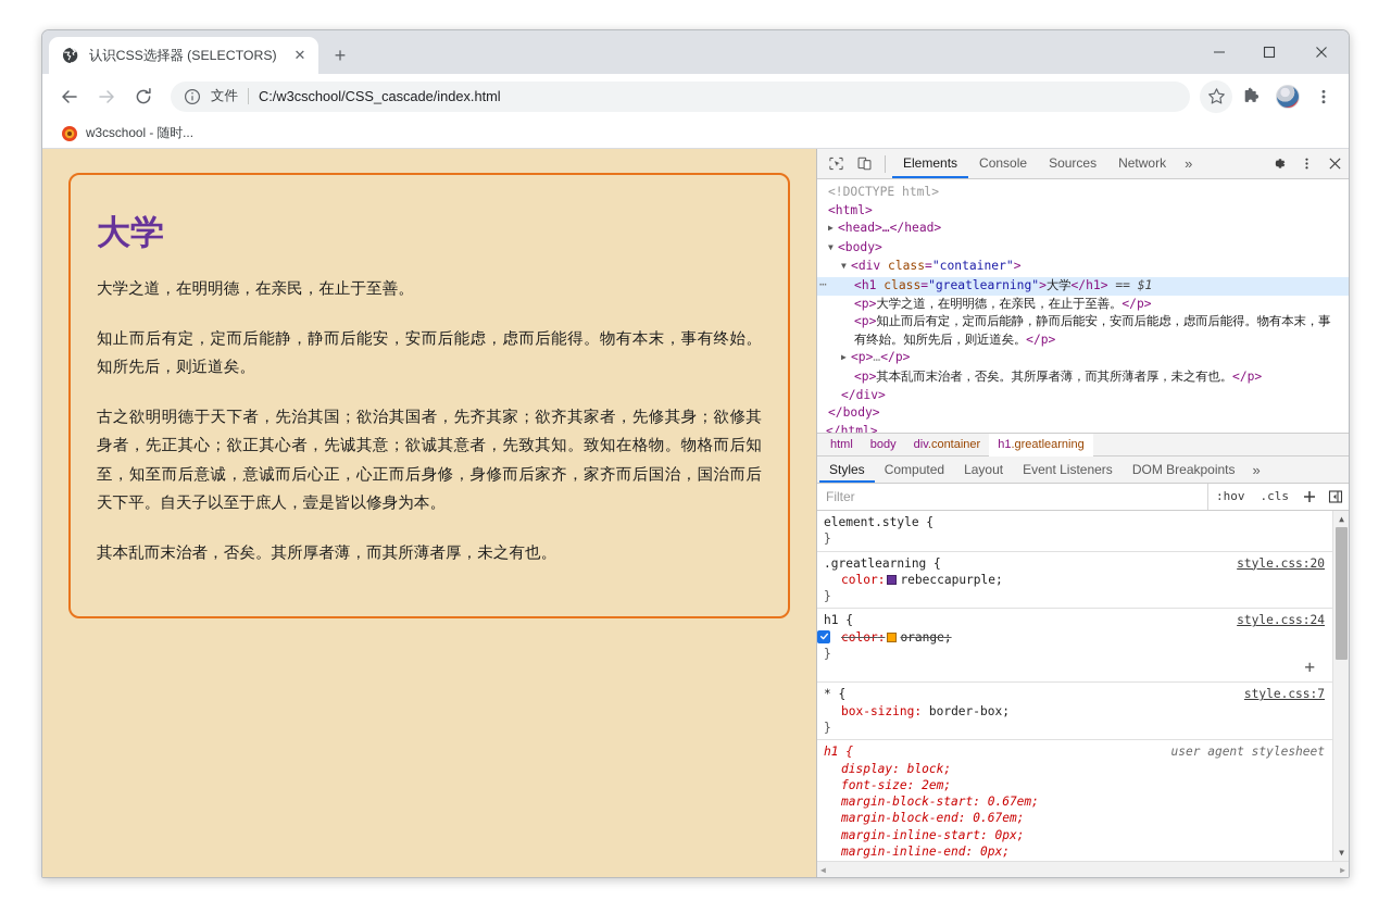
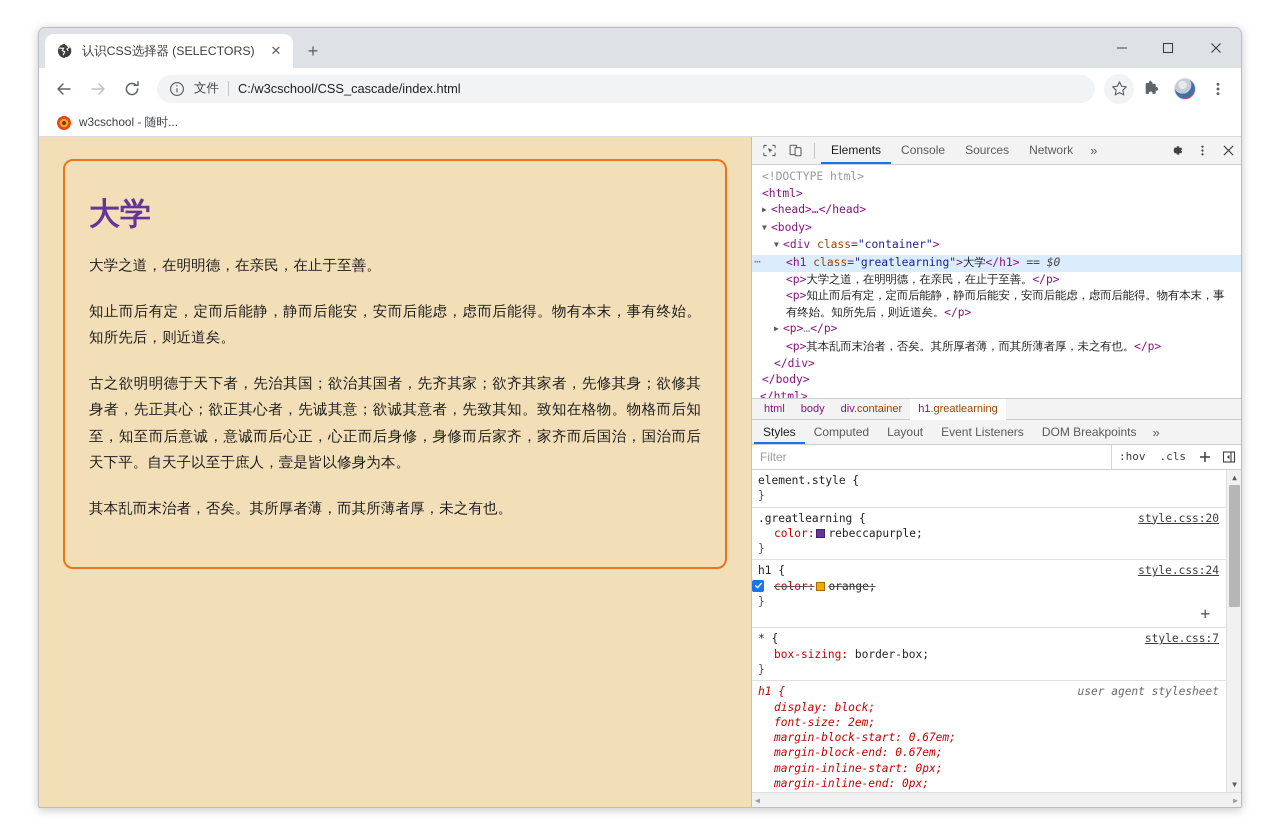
  认识CSS选择器 (SELECTORS)
  ✕
  +
  文件
  C:/w3cschool/CSS_cascade/index.html
  w3cschool - 随时...
  大学
  大学之道，在明明德，在亲民，在止于至善。
  知止而后有定，定而后能静，静而后能安，安而后能虑，虑而后能得。物有本末，事有终始。知所先后，则近道矣。
  古之欲明明德于天下者，先治其国；欲治其国者，先齐其家；欲齐其家者，先修其身；欲修其身者，先正其心；欲正其心者，先诚其意；欲诚其意者，先致其知。致知在格物。物格而后知至，知至而后意诚，意诚而后心正，心正而后身修，身修而后家齐，家齐而后国治，国治而后天下平。自天子以至于庶人，壹是皆以修身为本。
  其本乱而末治者，否矣。其所厚者薄，而其所薄者厚，未之有也。
  Elements
  Console
  Sources
  Network
  »
  <!DOCTYPE html>
  <html>
  ▶ <head>…</head>
  ▼ <body>
  ▼ <div class="container">
  ⋯
- <h1 class="greatlearning">大学</h1> == $1
+ <h1 class="greatlearning">大学</h1> == $0
  <p>大学之道，在明明德，在亲民，在止于至善。</p>
  <p>知止而后有定，定而后能静，静而后能安，安而后能虑，虑而后能得。物有本末，事有终始。知所先后，则近道矣。</p>
  ▶ <p>…</p>
  <p>其本乱而末治者，否矣。其所厚者薄，而其所薄者厚，未之有也。</p>
  </div>
  </body>
  </html>
  html
  body
  div.container
  h1.greatlearning
  Styles
  Computed
  Layout
  Event Listeners
  DOM Breakpoints
  »
  Filter
  :hov
  .cls
  element.style {
  }
  .greatlearning {
  style.css:20
  color: rebeccapurple;
  }
  h1 {
  style.css:24
  color: orange;
  }
  +
  * {
  style.css:7
  box-sizing: border-box;
  }
  h1 {
  user agent stylesheet
  display: block;
  font-size: 2em;
  margin-block-start: 0.67em;
  margin-block-end: 0.67em;
  margin-inline-start: 0px;
  margin-inline-end: 0px;
  ▲
  ▼
  ◀
  ▶
